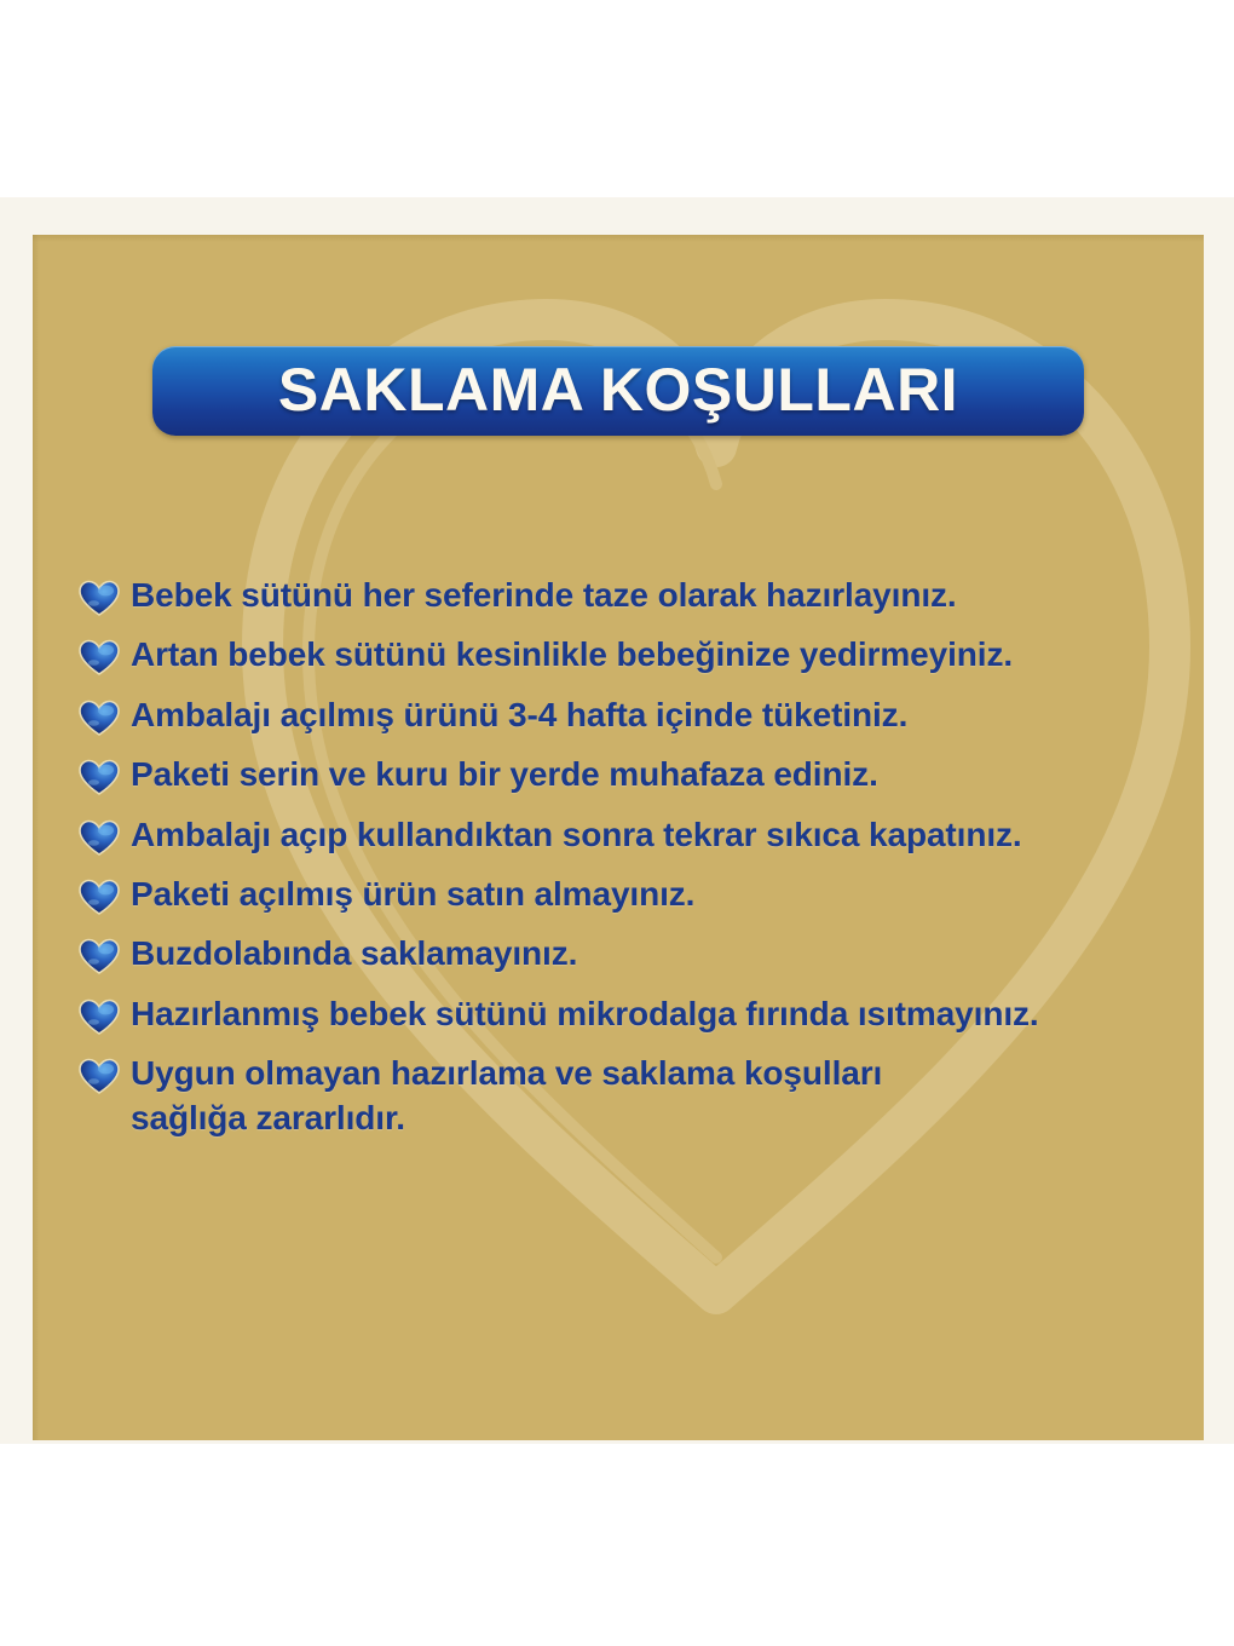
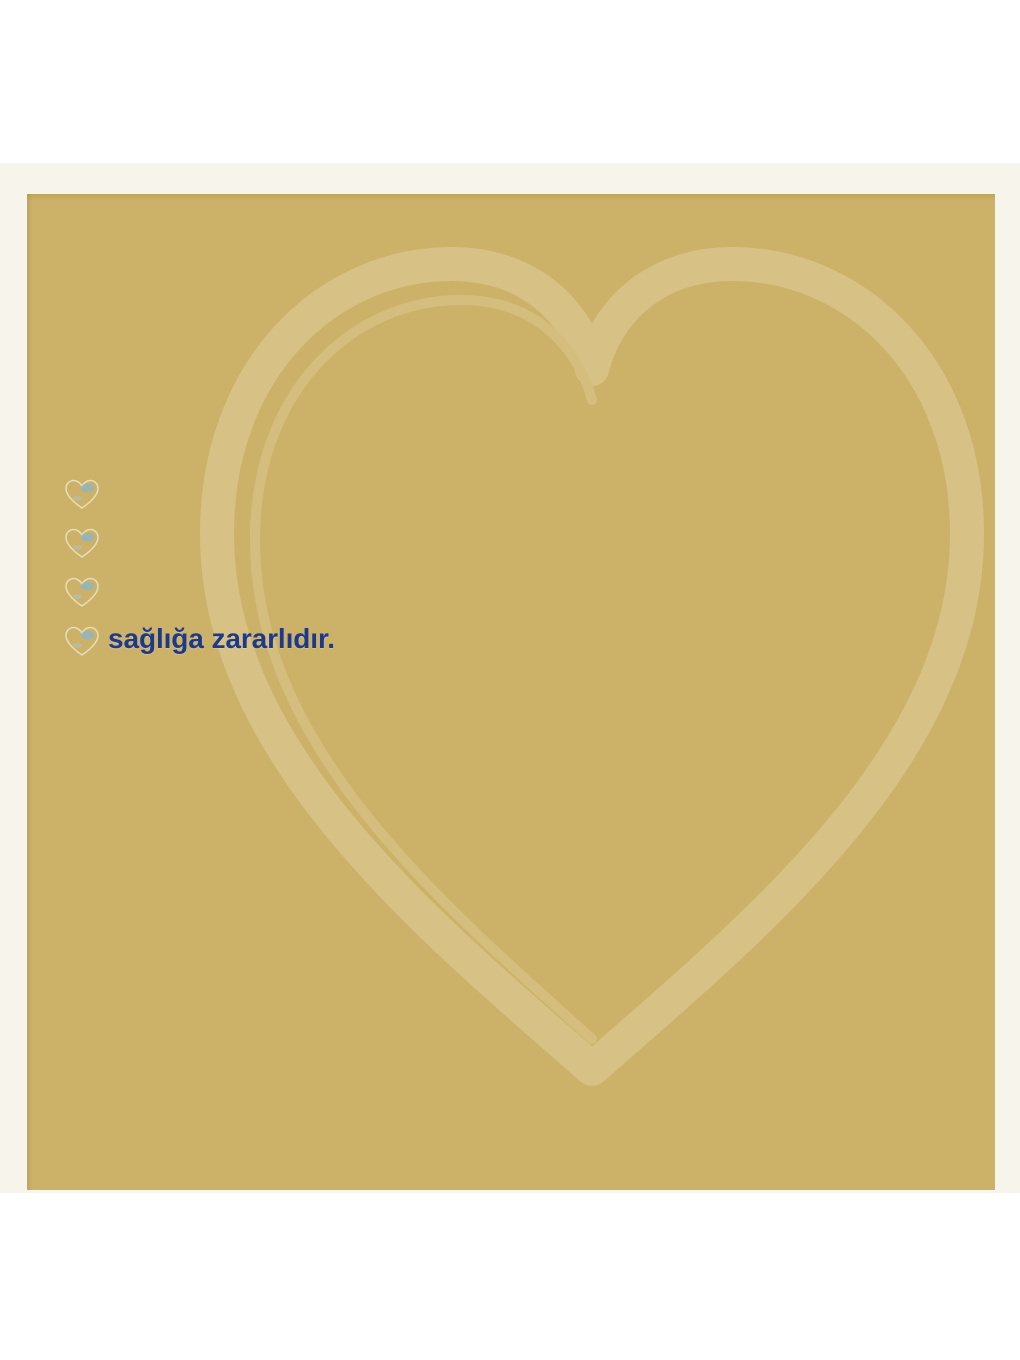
- SAKLAMA KOŞULLARI
- Bebek sütünü her seferinde taze olarak hazırlayınız.
- Artan bebek sütünü kesinlikle bebeğinize yedirmeyiniz.
- Ambalajı açılmış ürünü 3-4 hafta içinde tüketiniz.
- Paketi serin ve kuru bir yerde muhafaza ediniz.
- Ambalajı açıp kullandıktan sonra tekrar sıkıca kapatınız.
- Paketi açılmış ürün satın almayınız.
- Buzdolabında saklamayınız.
- Hazırlanmış bebek sütünü mikrodalga fırında ısıtmayınız.
- Uygun olmayan hazırlama ve saklama koşulları
  sağlığa zararlıdır.
